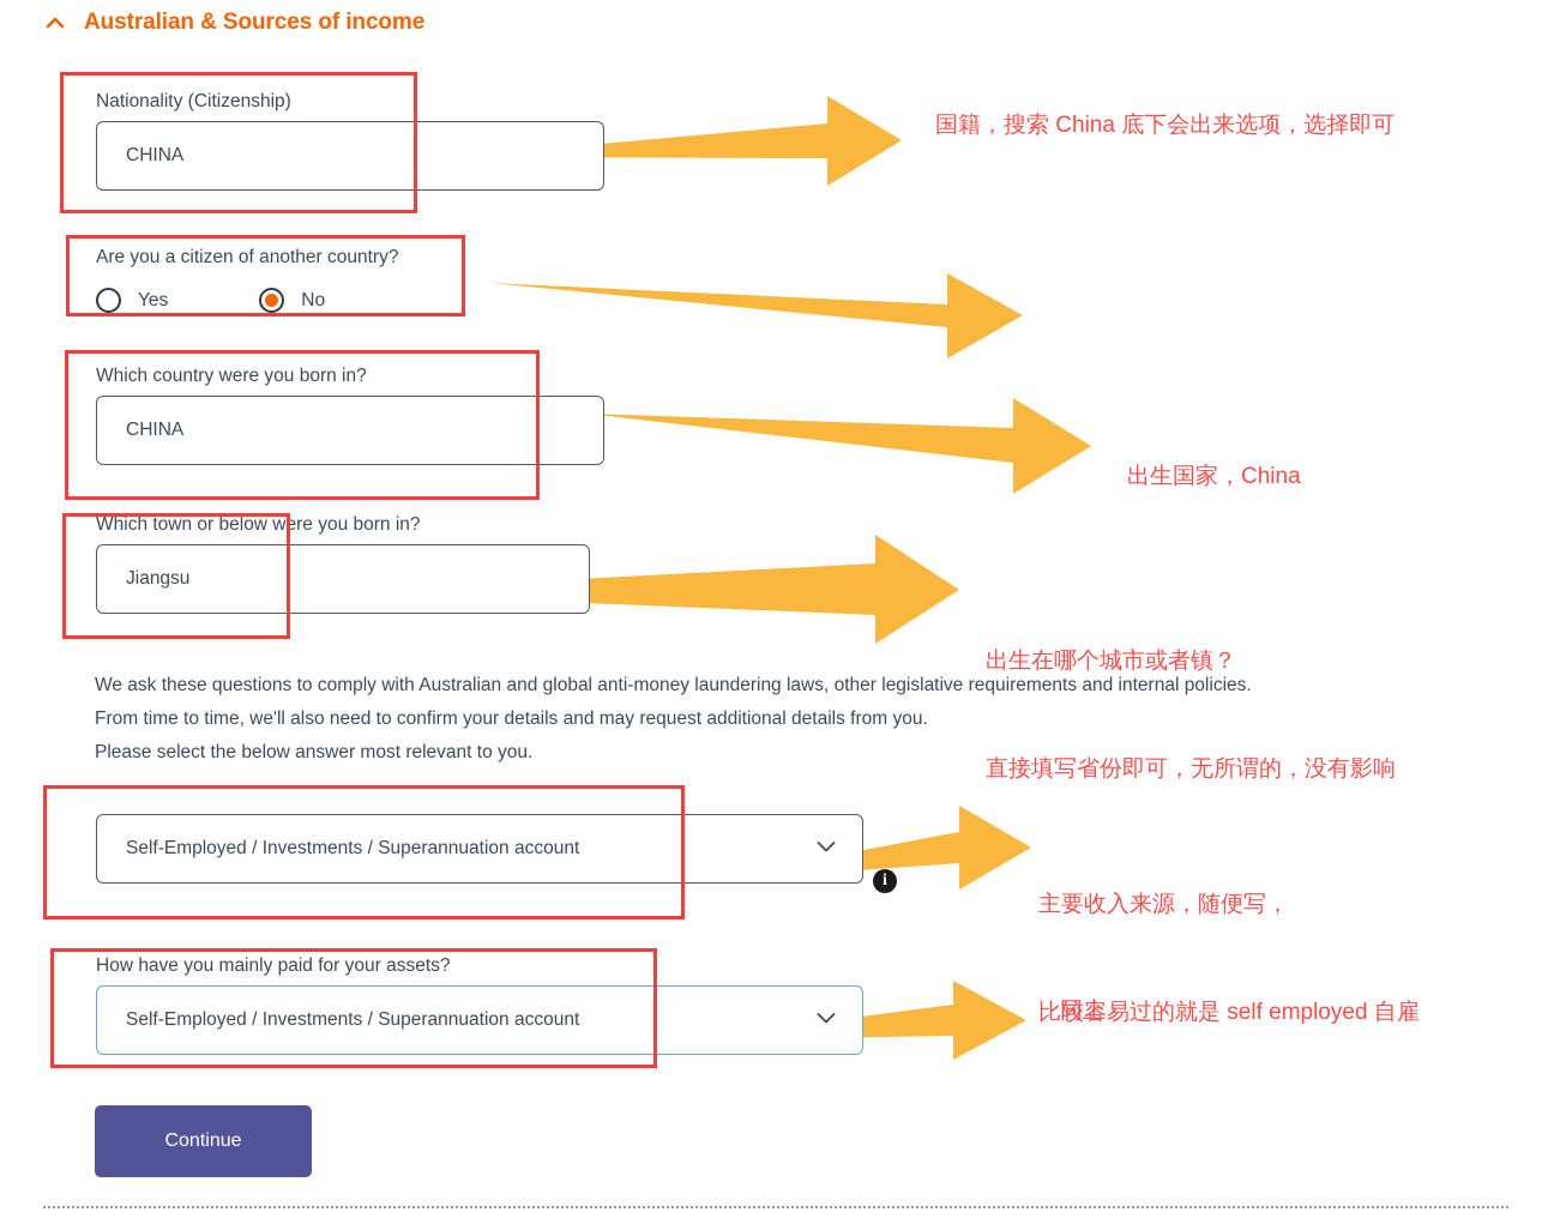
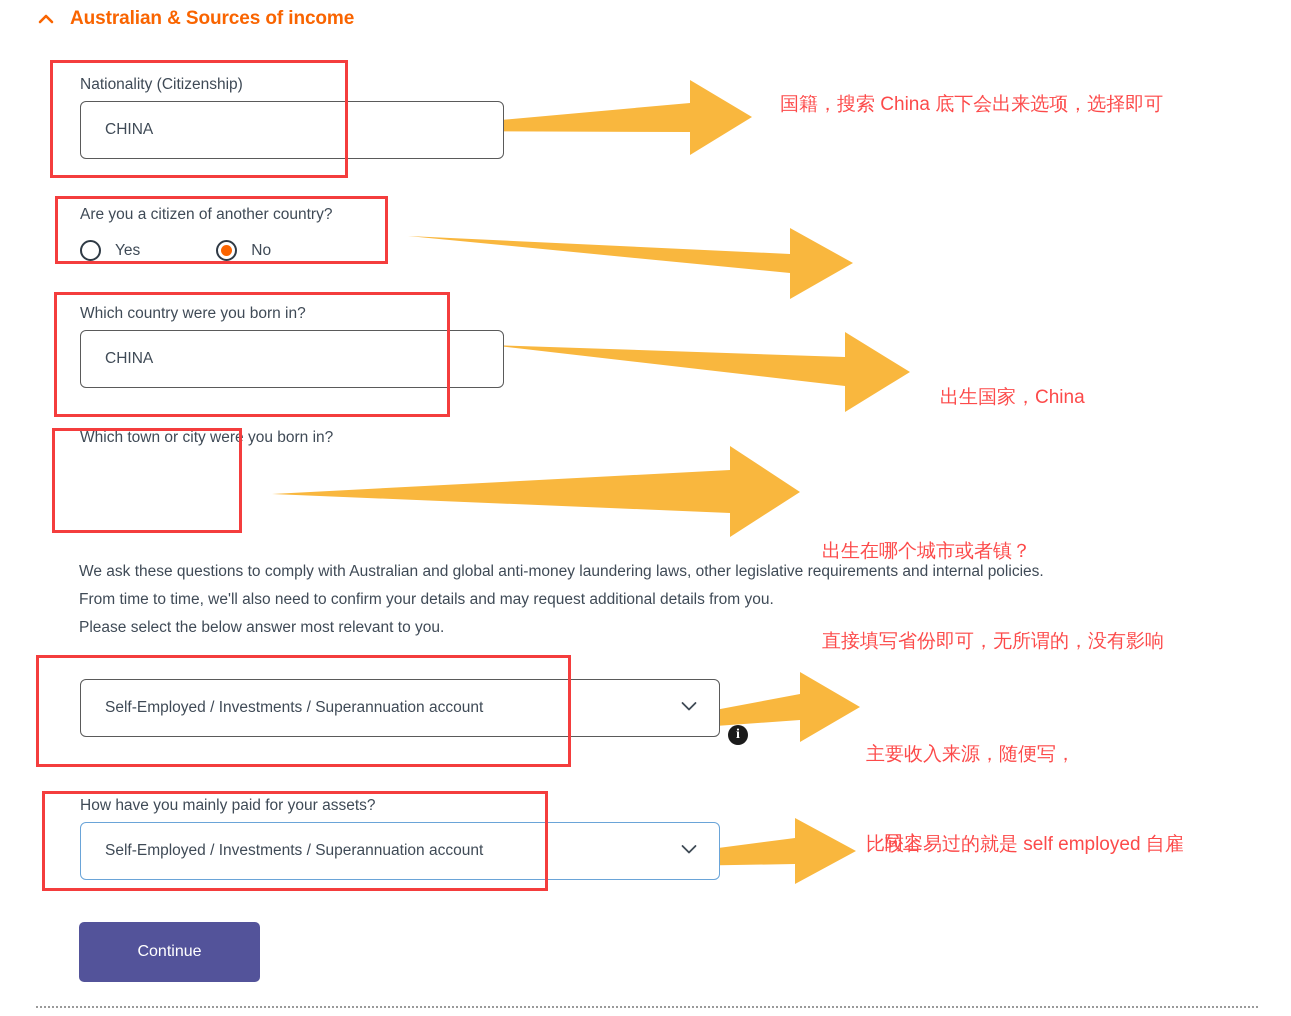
  Australian & Sources of income
  Nationality (Citizenship)
  CHINA
  Are you a citizen of another country?
  Yes
  No
  Which country were you born in?
  CHINA
- Which town or below were you born in?
+ Which town or city were you born in?
- Jiangsu
  We ask these questions to comply with Australian and global anti-money laundering laws, other legislative requirements and internal policies.
  From time to time, we'll also need to confirm your details and may request additional details from you.
  Please select the below answer most relevant to you.
  Self-Employed / Investments / Superannuation account
  i
  How have you mainly paid for your assets?
  Self-Employed / Investments / Superannuation account
  Continue
  国籍，搜索 China 底下会出来选项，选择即可
  出生国家，China
  出生在哪个城市或者镇？
  直接填写省份即可，无所谓的，没有影响
  主要收入来源，随便写，
  比较容易过的就是 self employed 自雇
  同上
